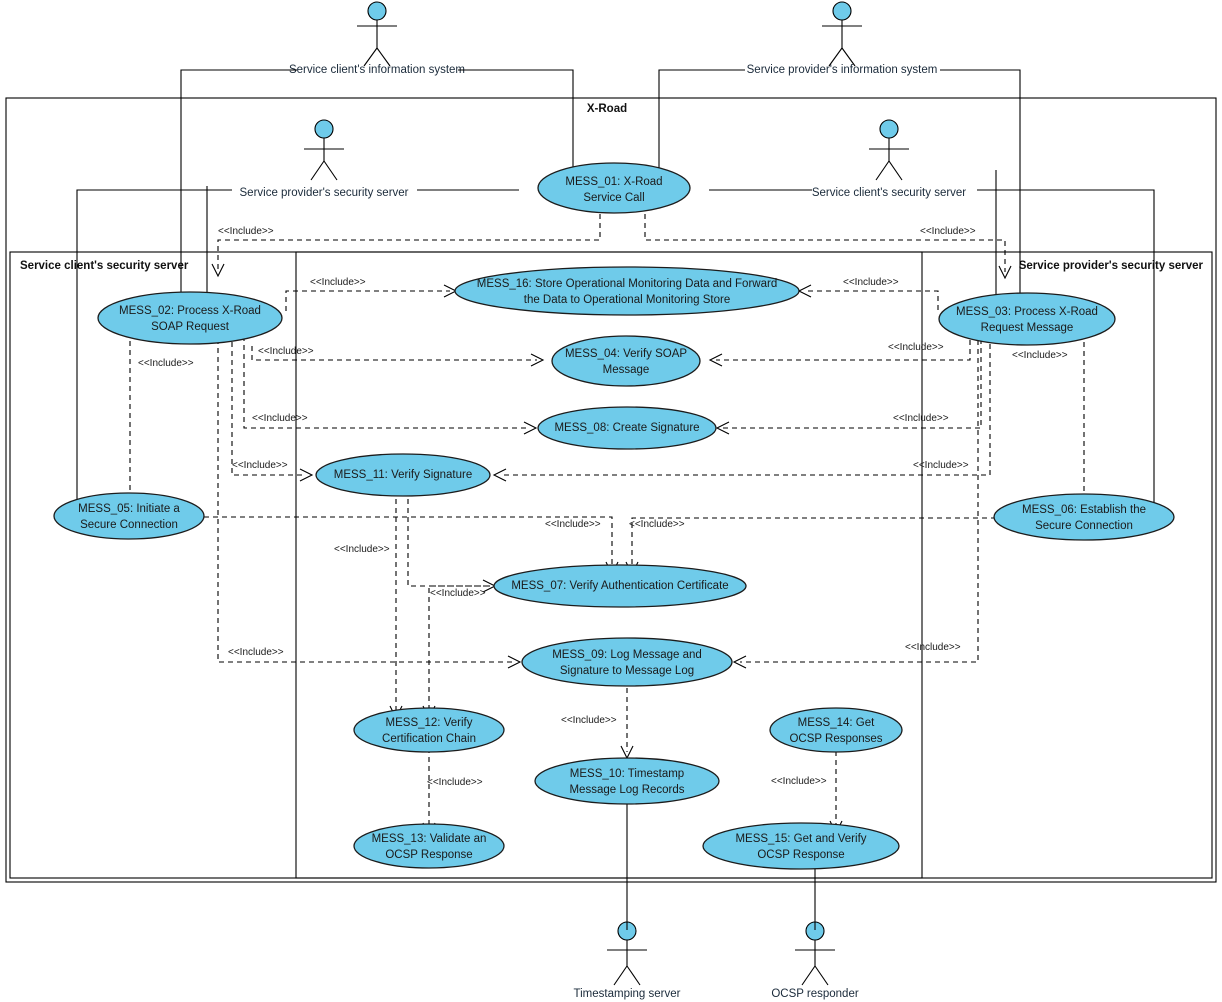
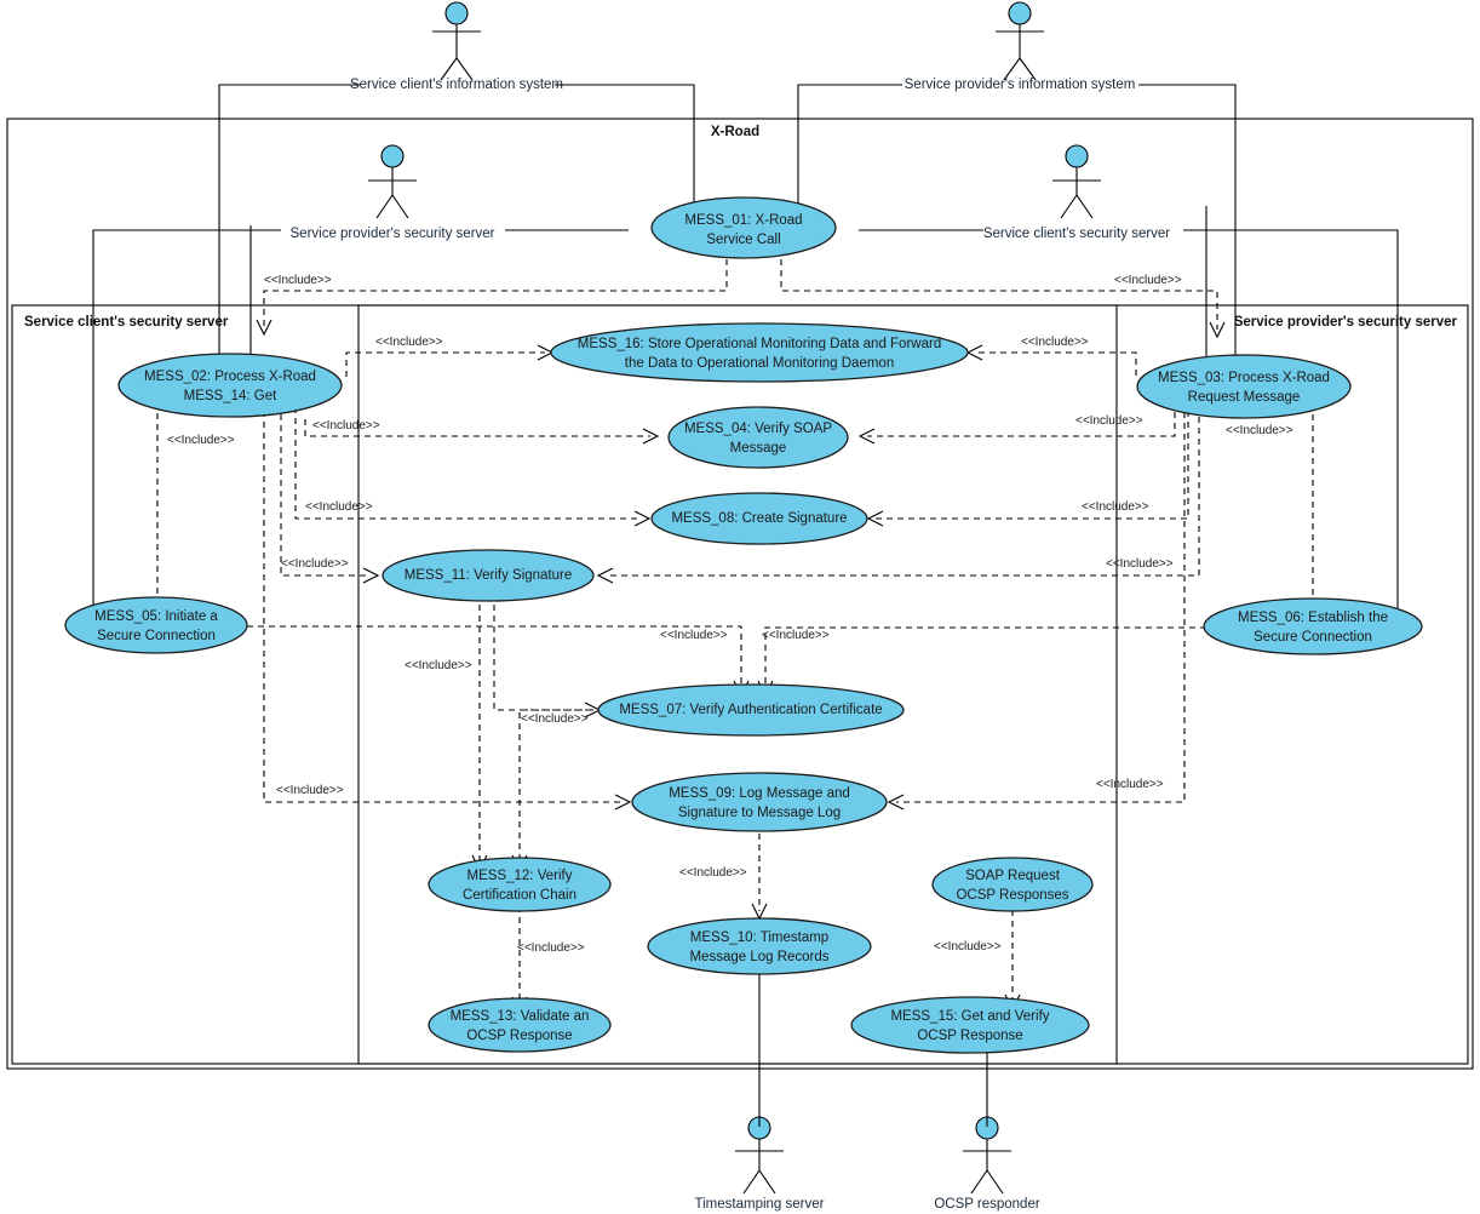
  X-Road
  Service client's security servr
  Service provider's security server
  ervice client's information syste
  Service provider's information system
  Service provider's security server
  Service client's security server
  Timestamping server
  OCSP responder
  MESS_01: X-Road
  Service Call
  MESS_02: Process X-Road
- SOAP Request
+ MESS_14: Get
  MESS_03: Process X-Road
  Request Message
  MESS_16: Store Operational Monitoring Data and Forward
- the Data to Operational Monitoring Store
+ the Data to Operational Monitoring Daemon
  MESS_04: Verify SOAP
  Message
  MESS_08: Create Signature
  MESS_11: Verify Signature
  MESS_05: Initiate a
  Secure Connection
  MESS_06: Establish the
  Secure Connection
  MESS_07: Verify Authentication Certificate
  MESS_09: Log Message and
  Signature to Message Log
  MESS_12: Verify
  Certification Chain
  MESS_10: Timestamp
  Message Log Records
- MESS_14: Get
+ SOAP Request
  OCSP Responses
  MESS_13: Validate an
  OCSP Response
  MESS_15: Get and Verify
  OCSP Response
  <<Include>>
  <<Include>>
  <<Include>>
  <<Include>>
  <<Include>>
  <<Include>>
  <<Include>>
  <<Include>>
  <<Include>>
  <<Include>>
  <<Include>>
  <<Include>>
  <<Include>>
  <<Include>>
  <<Include>>
  <<Include>>
  <<Include>>
  <<Include>>
  <<Include>>
  <<Include>>
  <<Include>>
